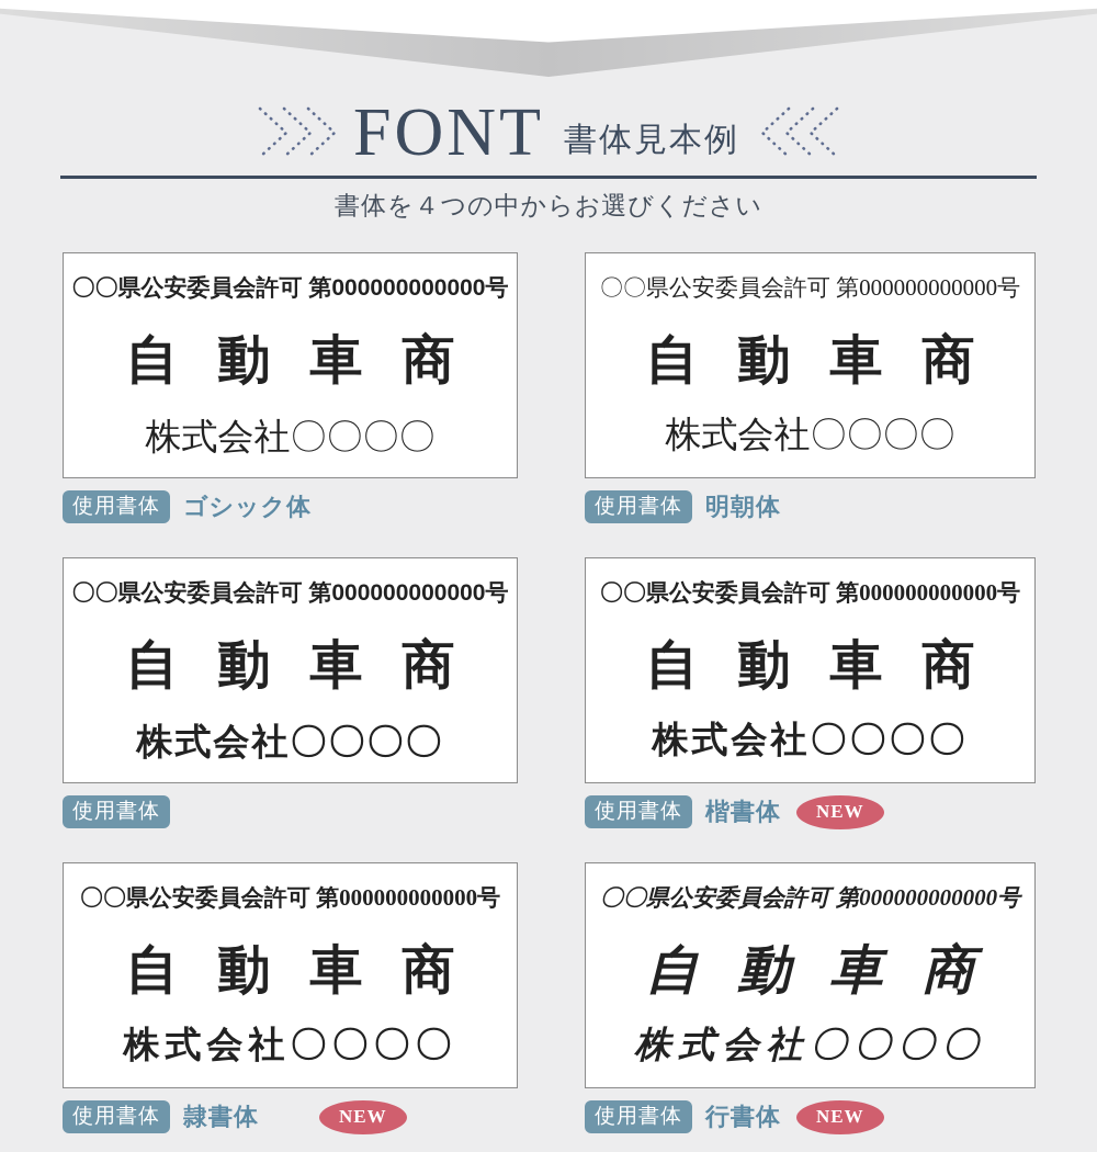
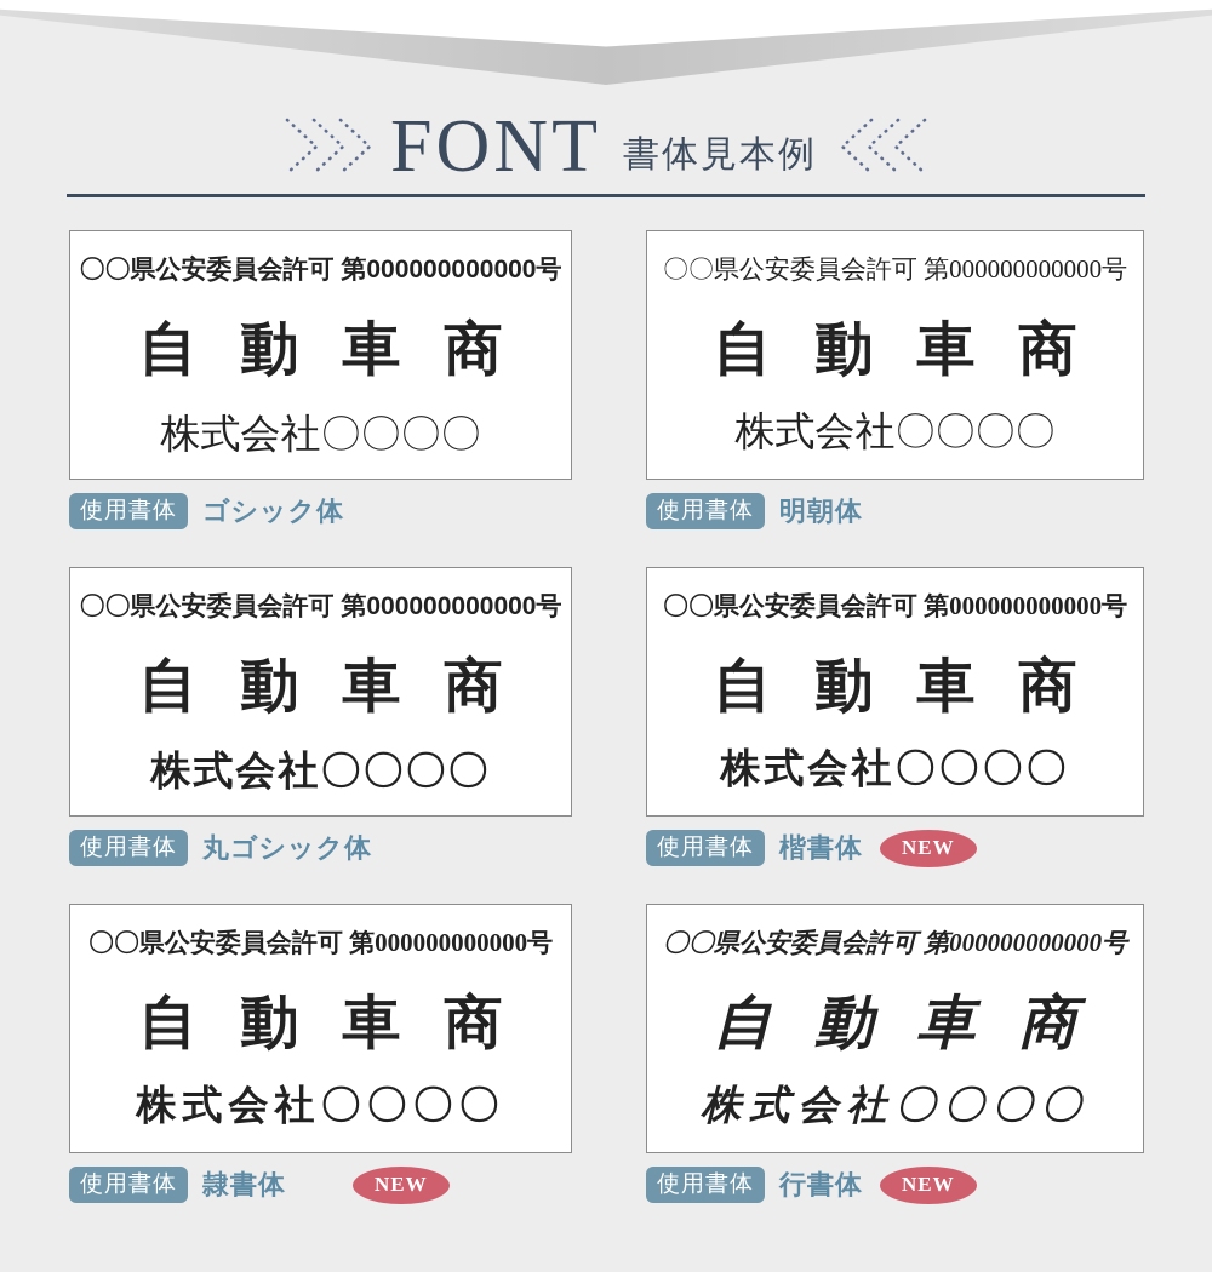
  FONT
  書体見本例
- 書体を４つの中からお選びください
  〇〇県公安委員会許可 第000000000000号
  自動車商
  株式会社〇〇〇〇
  使用書体
  ゴシック体
  〇〇県公安委員会許可 第000000000000号
  自動車商
  株式会社〇〇〇〇
  使用書体
  明朝体
  〇〇県公安委員会許可 第000000000000号
  自動車商
  株式会社〇〇〇〇
  使用書体
+ 丸ゴシック体
  〇〇県公安委員会許可 第000000000000号
  自動車商
  株式会社〇〇〇〇
  使用書体
  楷書体
  NEW
  〇〇県公安委員会許可 第000000000000号
  自動車商
  株式会社〇〇〇〇
  使用書体
  隷書体
  NEW
  〇〇県公安委員会許可 第000000000000号
  自動車商
  株式会社〇〇〇〇
  使用書体
  行書体
  NEW
